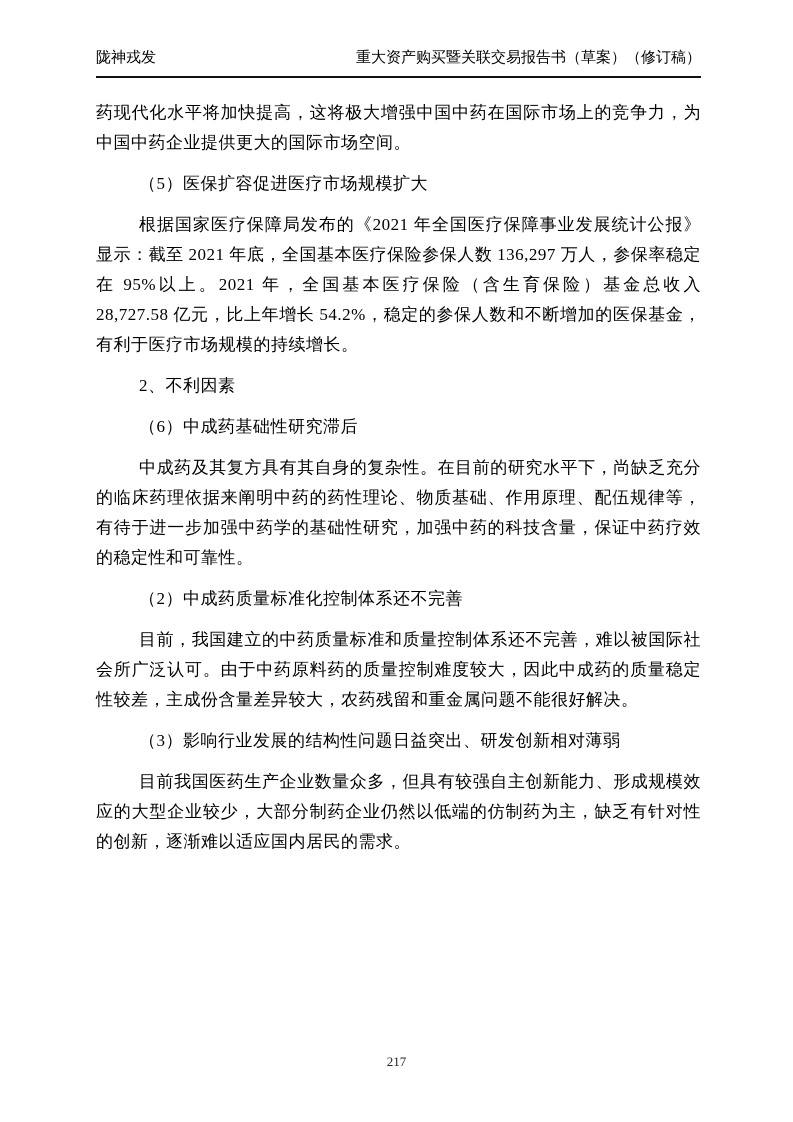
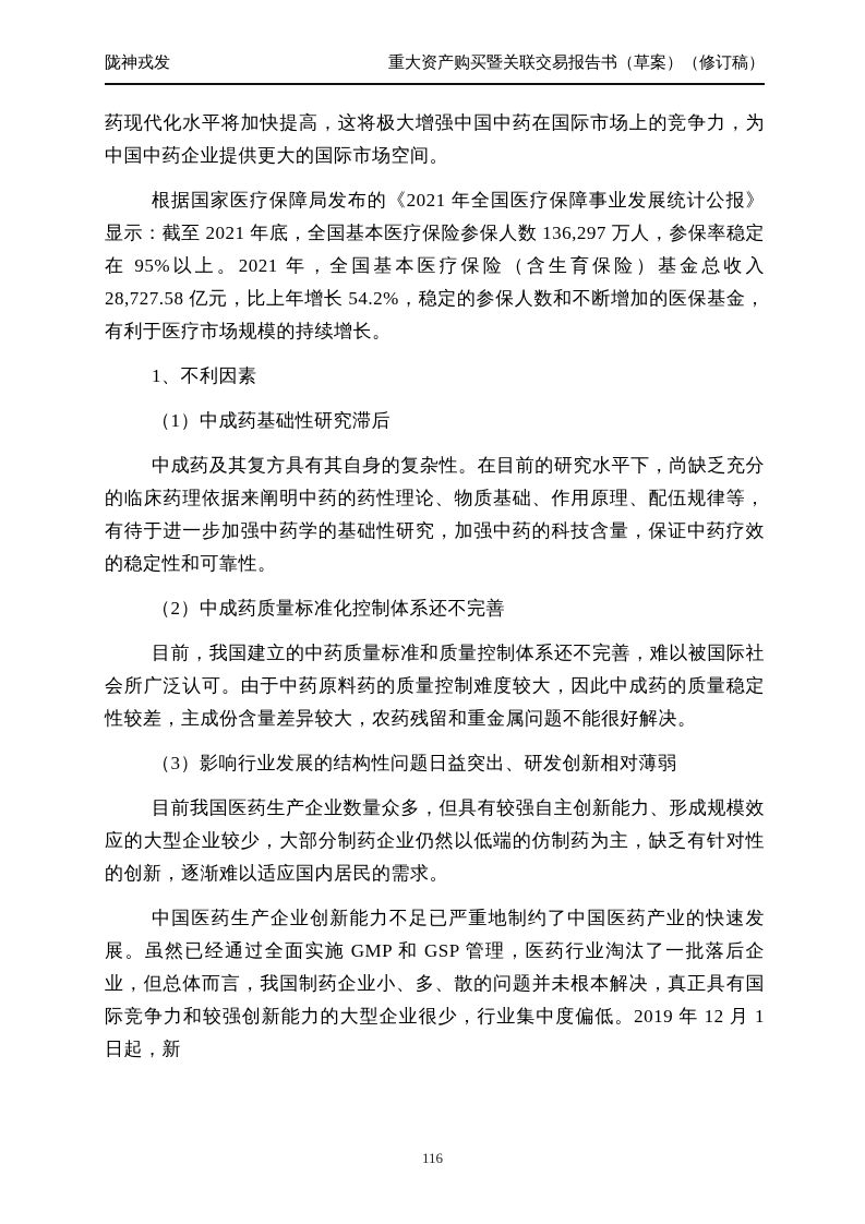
  陇神戎发
  重大资产购买暨关联交易报告书（草案）（修订稿）
  药现代化水平将加快提高，这将极大增强中国中药在国际市场上的竞争力，为中国中药企业提供更大的国际市场空间。
- （5）医保扩容促进医疗市场规模扩大
  根据国家医疗保障局发布的《2021 年全国医疗保障事业发展统计公报》显示：截至 2021 年底，全国基本医疗保险参保人数 136,297 万人，参保率稳定在 95%以上。2021 年，全国基本医疗保险（含生育保险）基金总收入 28,727.58 亿元，比上年增长 54.2%，稳定的参保人数和不断增加的医保基金，有利于医疗市场规模的持续增长。
- 2、不利因素
+ 1、不利因素
- （6）中成药基础性研究滞后
+ （1）中成药基础性研究滞后
  中成药及其复方具有其自身的复杂性。在目前的研究水平下，尚缺乏充分的临床药理依据来阐明中药的药性理论、物质基础、作用原理、配伍规律等，有待于进一步加强中药学的基础性研究，加强中药的科技含量，保证中药疗效的稳定性和可靠性。
  （2）中成药质量标准化控制体系还不完善
  目前，我国建立的中药质量标准和质量控制体系还不完善，难以被国际社会所广泛认可。由于中药原料药的质量控制难度较大，因此中成药的质量稳定性较差，主成份含量差异较大，农药残留和重金属问题不能很好解决。
  （3）影响行业发展的结构性问题日益突出、研发创新相对薄弱
  目前我国医药生产企业数量众多，但具有较强自主创新能力、形成规模效应的大型企业较少，大部分制药企业仍然以低端的仿制药为主，缺乏有针对性的创新，逐渐难以适应国内居民的需求。
+ 中国医药生产企业创新能力不足已严重地制约了中国医药产业的快速发展。虽然已经通过全面实施 GMP 和 GSP 管理，医药行业淘汰了一批落后企业，但总体而言，我国制药企业小、多、散的问题并未根本解决，真正具有国际竞争力和较强创新能力的大型企业很少，行业集中度偏低。2019 年 12 月 1 日起，新
- 217
+ 116
